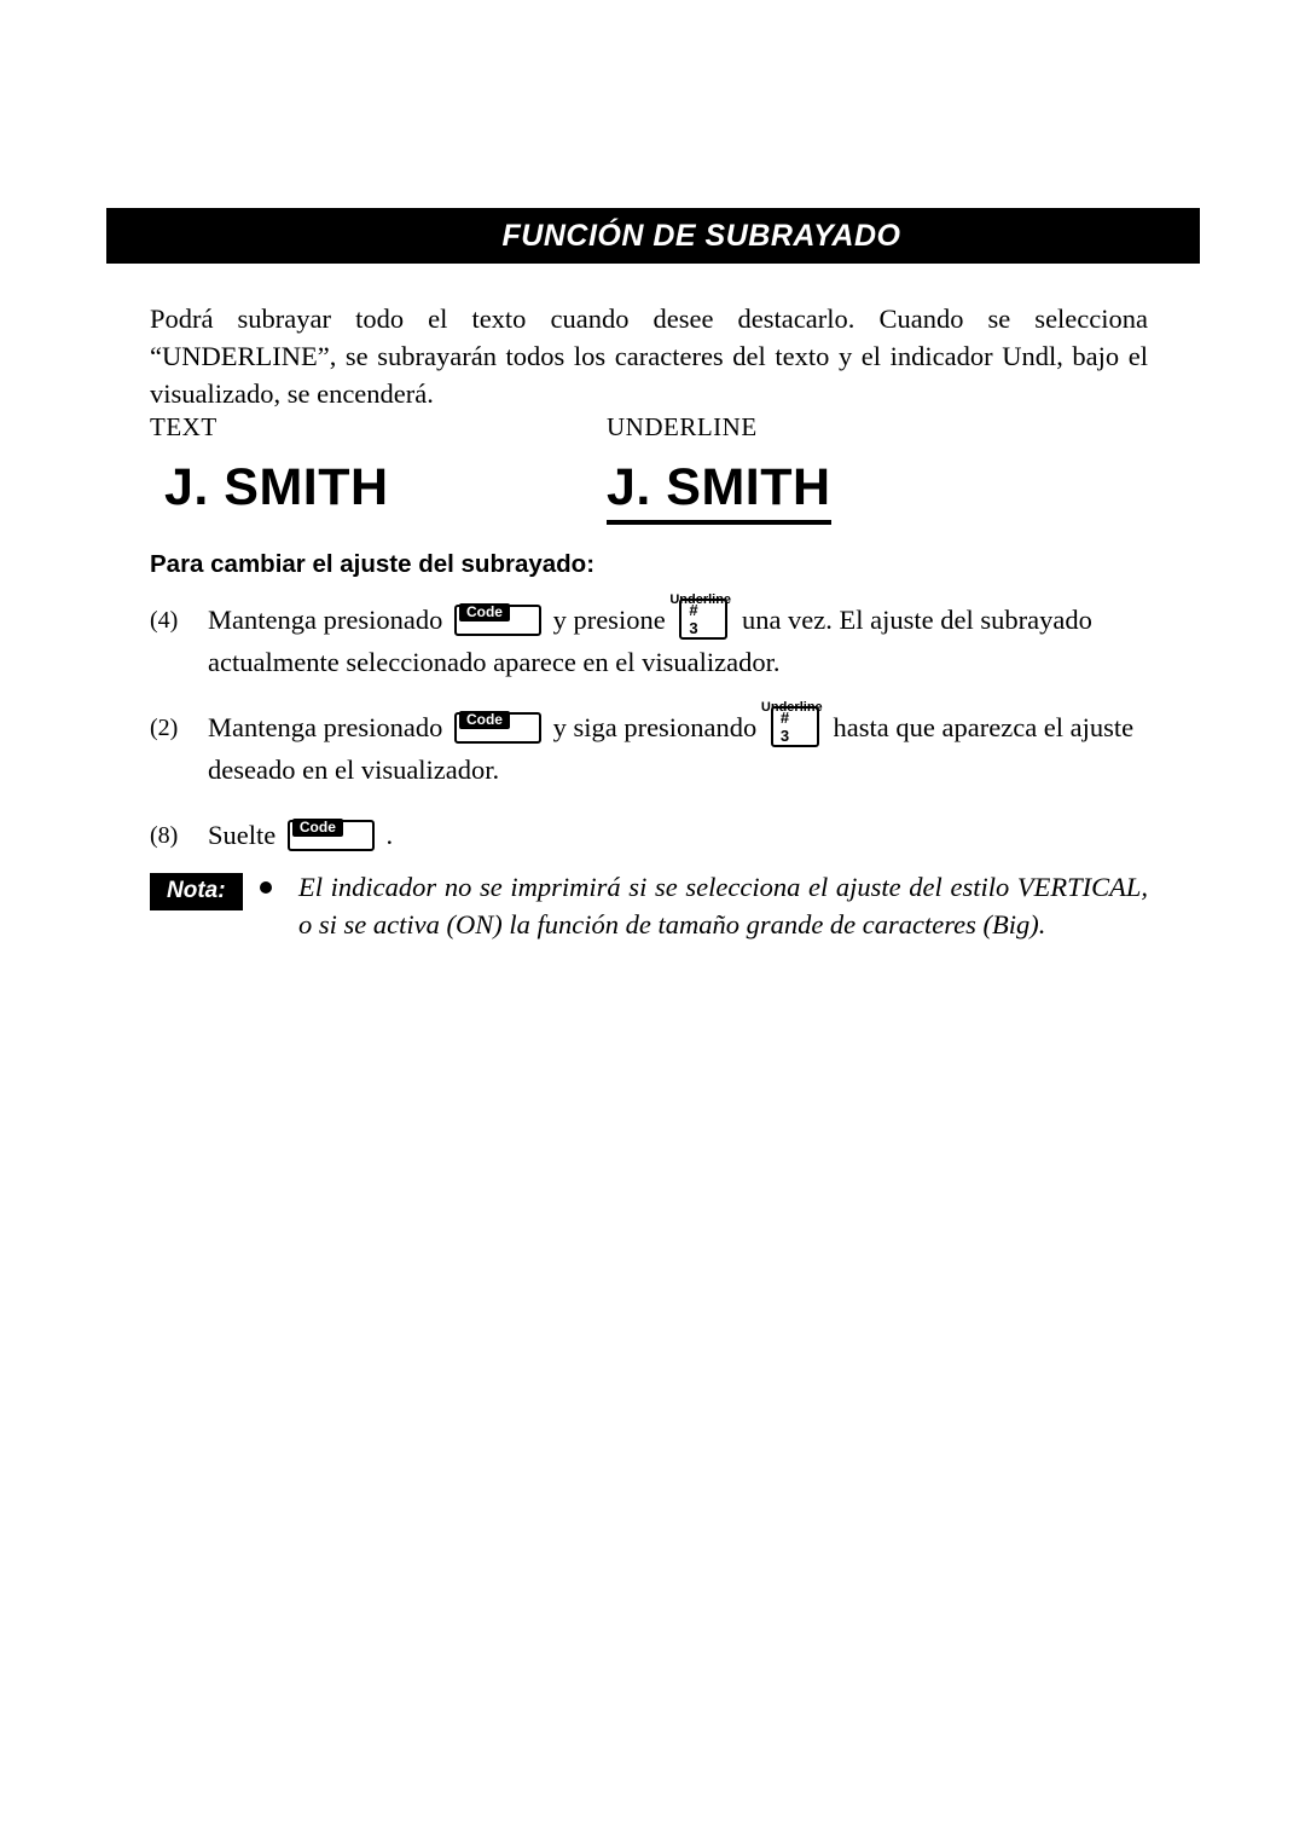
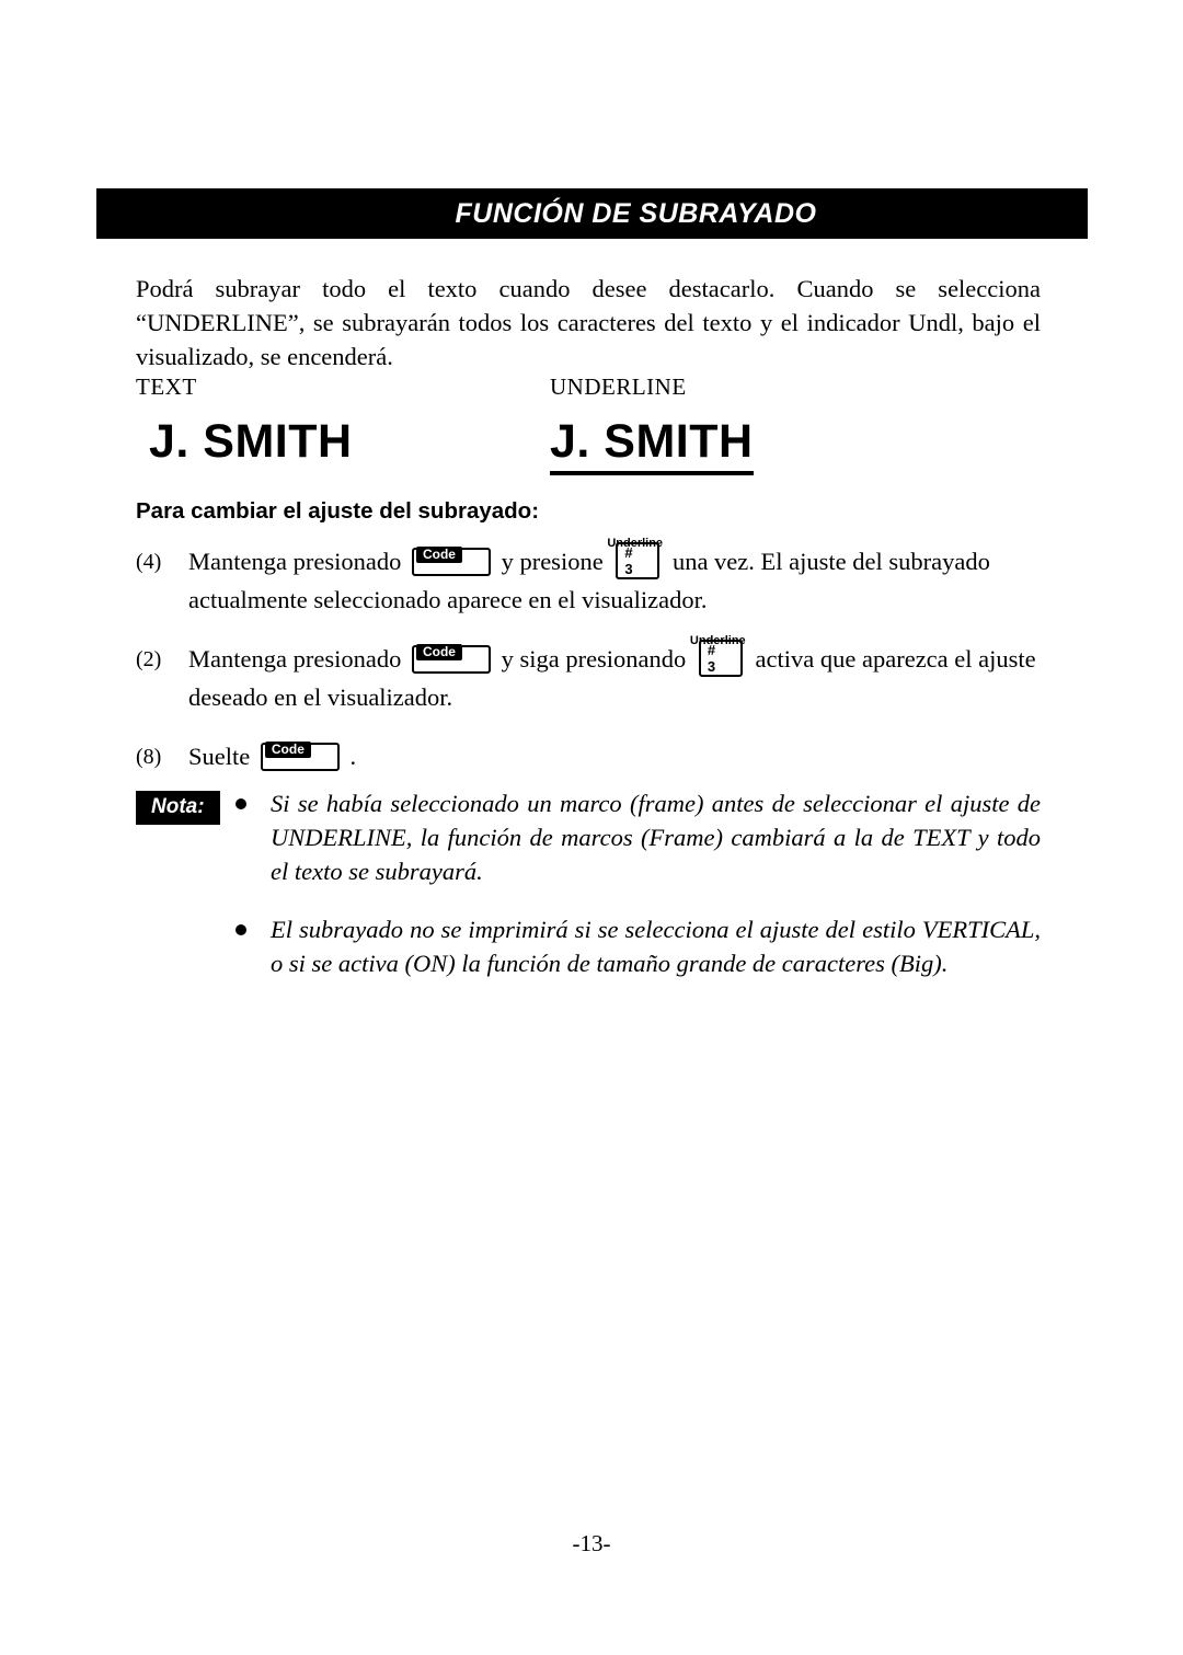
  FUNCIÓN DE SUBRAYADO
  Podrá subrayar todo el texto cuando desee destacarlo. Cuando se selecciona “UNDERLINE”, se subrayarán todos los caracteres del texto y el indicador Undl, bajo el visualizado, se encenderá.
  TEXT
  UNDERLINE
  J. SMITH
  J. SMITH
  Para cambiar el ajuste del subrayado:
  (4)
  Mantenga presionado
  Code
  y presione
  Underline
  #
  3
  una vez. El ajuste del subrayado actualmente seleccionado aparece en el visualizador.
  (2)
  Mantenga presionado
  Code
  y siga presionando
  Underline
  #
  3
- hasta que aparezca el ajuste deseado en el visualizador.
+ activa que aparezca el ajuste deseado en el visualizador.
  (8)
  Suelte
  Code
  .
  Nota:
+ Si se había seleccionado un marco (frame) antes de seleccionar el ajuste de UNDERLINE, la función de marcos (Frame) cambiará a la de TEXT y todo el texto se subrayará.
- El indicador no se imprimirá si se selecciona el ajuste del estilo VERTICAL, o si se activa (ON) la función de tamaño grande de caracteres (Big).
+ El subrayado no se imprimirá si se selecciona el ajuste del estilo VERTICAL, o si se activa (ON) la función de tamaño grande de caracteres (Big).
+ -13-
